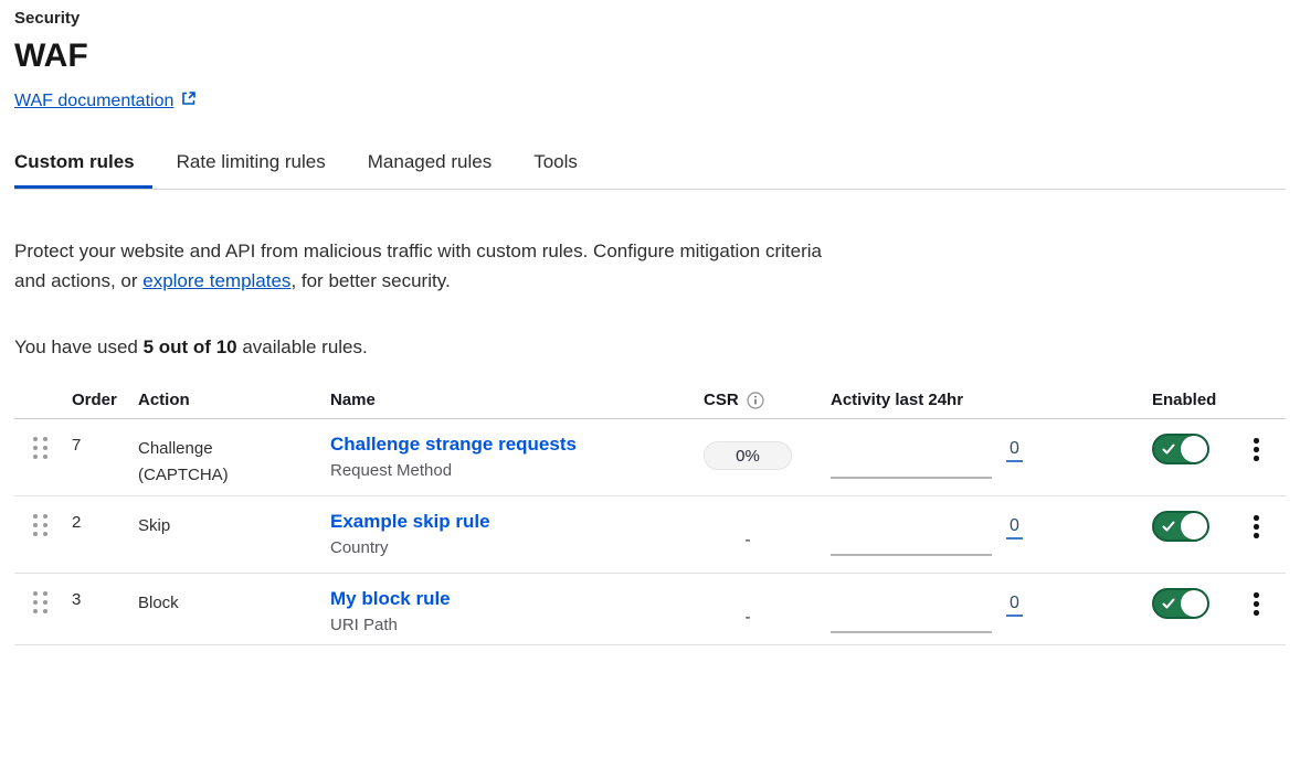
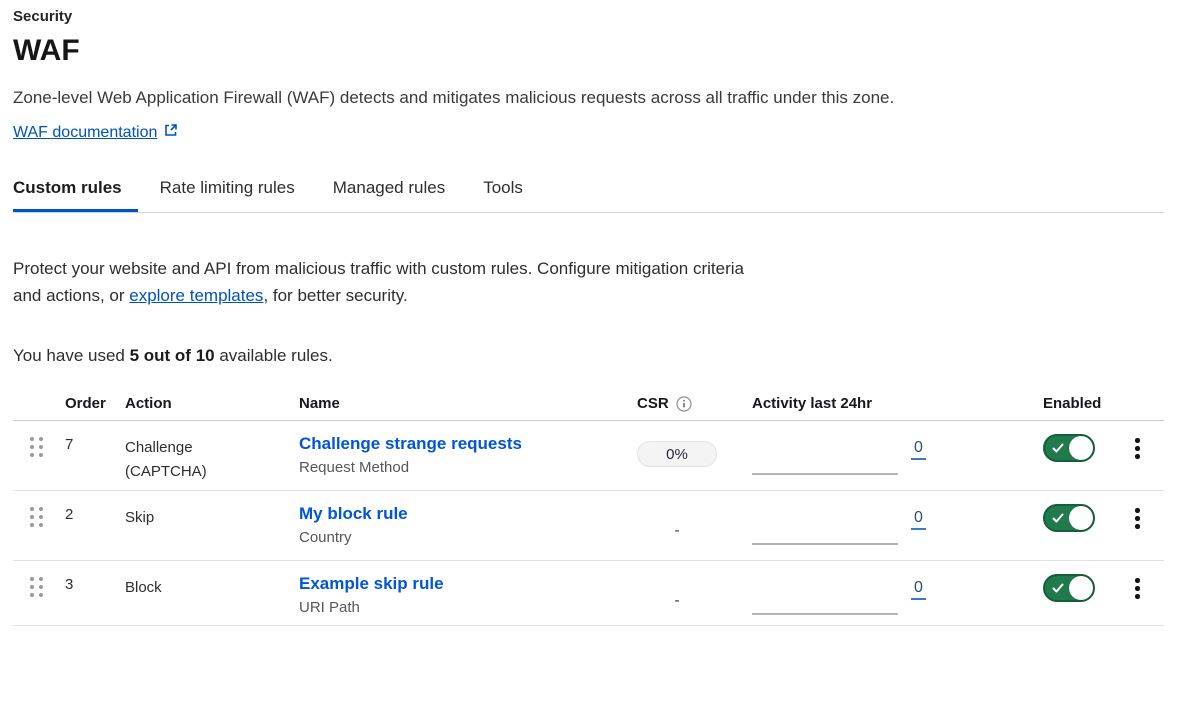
  Security
  WAF
+ Zone-level Web Application Firewall (WAF) detects and mitigates malicious requests across all traffic under this zone.
  WAF documentation
  Custom rules
  Rate limiting rules
  Managed rules
  Tools
  Protect your website and API from malicious traffic with custom rules. Configure mitigation criteria and actions, or explore templates, for better security.
  You have used 5 out of 10 available rules.
  Order
  Action
  Name
  CSR
  Activity last 24hr
  Enabled
  7
  Challenge
  (CAPTCHA)
  Challenge strange requests
  Request Method
  0%
  0
  2
  Skip
- Example skip rule
+ My block rule
  Country
  -
  0
  3
  Block
- My block rule
+ Example skip rule
  URI Path
  -
  0
